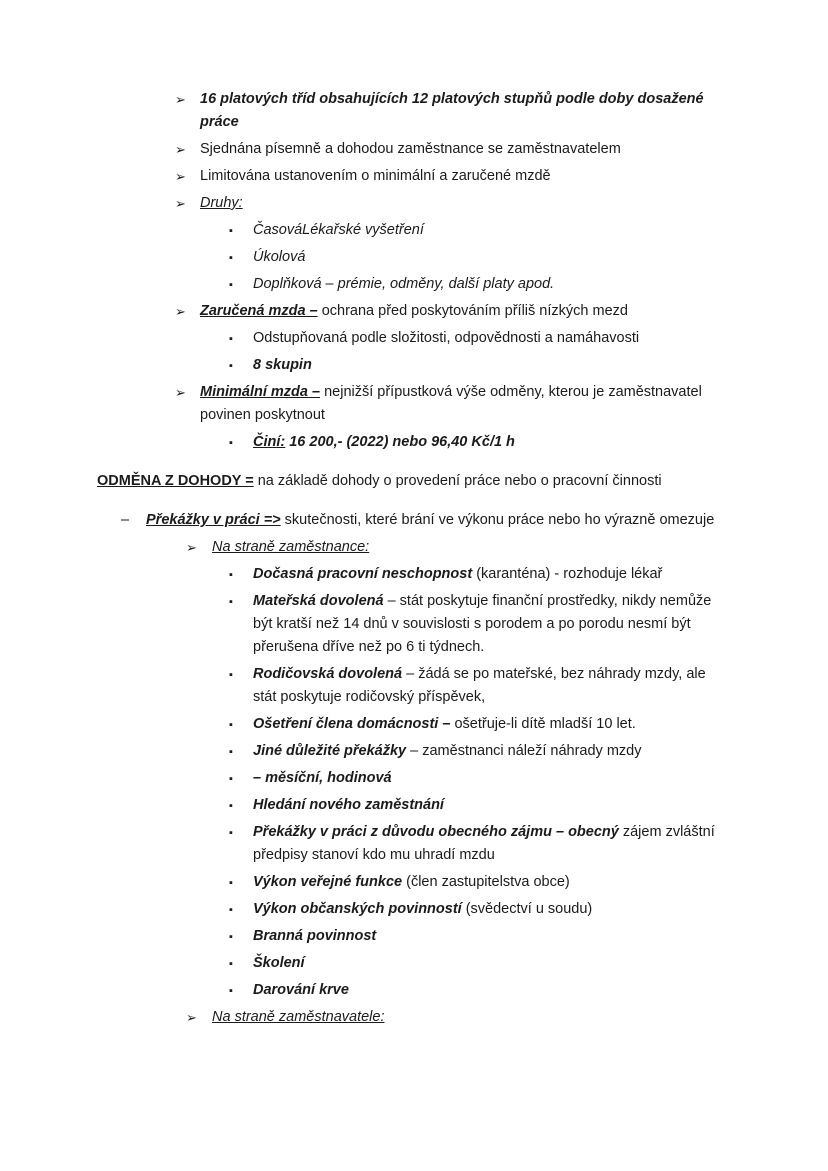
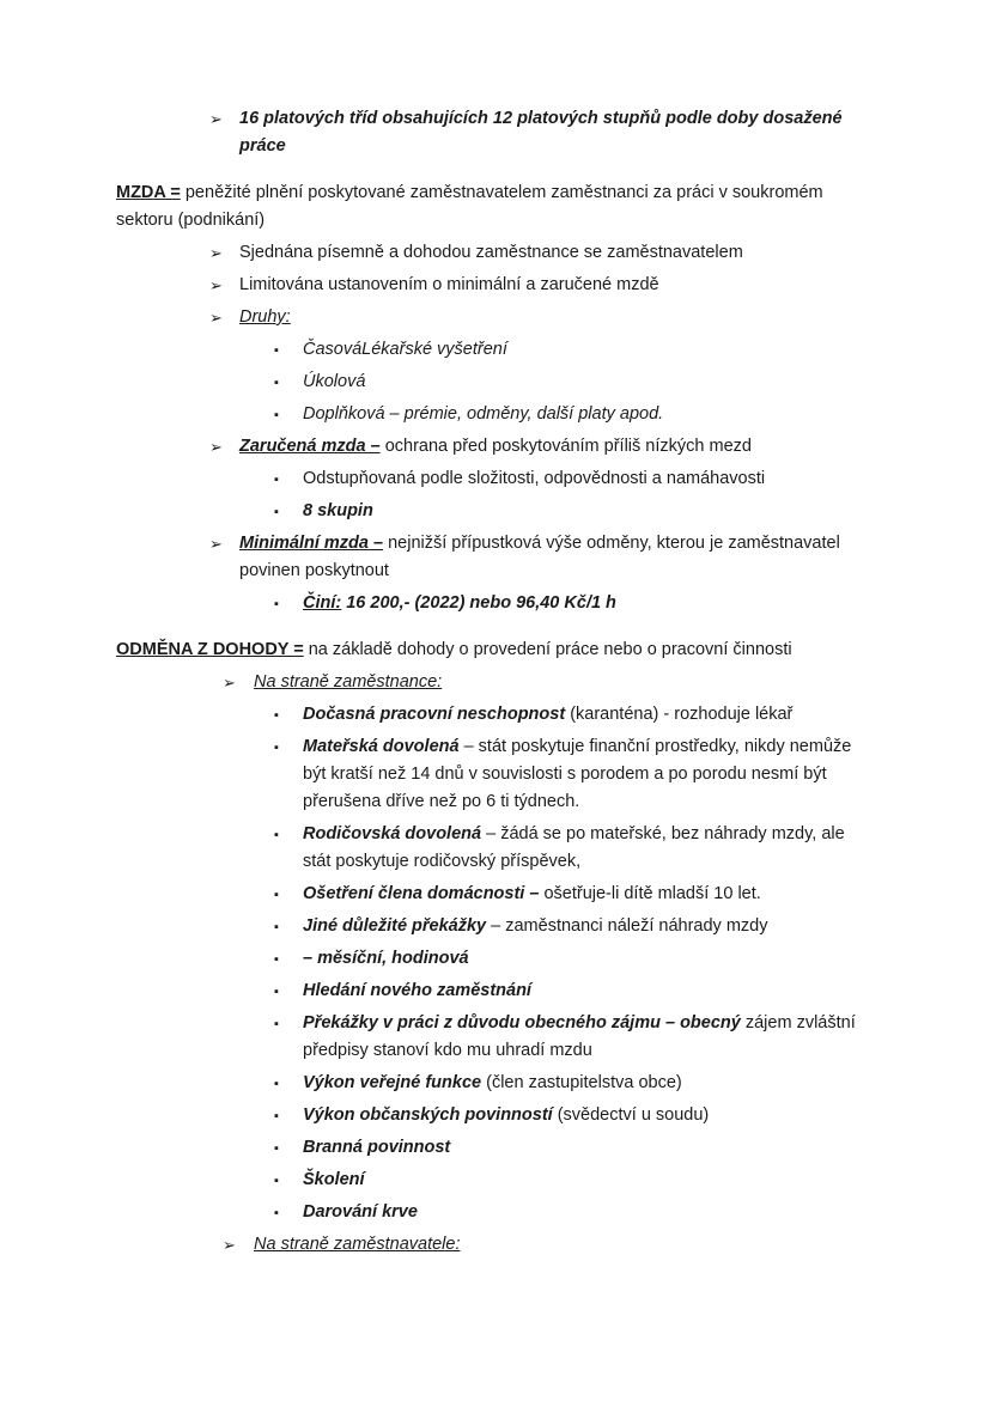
  ➢
  16 platových tříd obsahujících 12 platových stupňů podle doby dosažené práce
+ MZDA = peněžité plnění poskytované zaměstnavatelem zaměstnanci za práci v soukromém sektoru (podnikání)
  ➢
  Sjednána písemně a dohodou zaměstnance se zaměstnavatelem
  ➢
  Limitována ustanovením o minimální a zaručené mzdě
  ➢
  Druhy:
  ▪
  ČasováLékařské vyšetření
  ▪
  Úkolová
  ▪
  Doplňková – prémie, odměny, další platy apod.
  ➢
  Zaručená mzda – ochrana před poskytováním příliš nízkých mezd
  ▪
  Odstupňovaná podle složitosti, odpovědnosti a namáhavosti
  ▪
  8 skupin
  ➢
  Minimální mzda – nejnižší přípustková výše odměny, kterou je zaměstnavatel povinen poskytnout
  ▪
  Činí: 16 200,- (2022) nebo 96,40 Kč/1 h
  ODMĚNA Z DOHODY = na základě dohody o provedení práce nebo o pracovní činnosti
- –
- Překážky v práci => skutečnosti, které brání ve výkonu práce nebo ho výrazně omezuje
  ➢
  Na straně zaměstnance:
  ▪
  Dočasná pracovní neschopnost (karanténa) - rozhoduje lékař
  ▪
  Mateřská dovolená – stát poskytuje finanční prostředky, nikdy nemůže být kratší než 14 dnů v souvislosti s porodem a po porodu nesmí být přerušena dříve než po 6 ti týdnech.
  ▪
  Rodičovská dovolená – žádá se po mateřské, bez náhrady mzdy, ale stát poskytuje rodičovský příspěvek,
  ▪
  Ošetření člena domácnosti – ošetřuje-li dítě mladší 10 let.
  ▪
  Jiné důležité překážky – zaměstnanci náleží náhrady mzdy
  ▪
  – měsíční, hodinová
  ▪
  Hledání nového zaměstnání
  ▪
  Překážky v práci z důvodu obecného zájmu – obecný zájem zvláštní předpisy stanoví kdo mu uhradí mzdu
  ▪
  Výkon veřejné funkce (člen zastupitelstva obce)
  ▪
  Výkon občanských povinností (svědectví u soudu)
  ▪
  Branná povinnost
  ▪
  Školení
  ▪
  Darování krve
  ➢
  Na straně zaměstnavatele:
